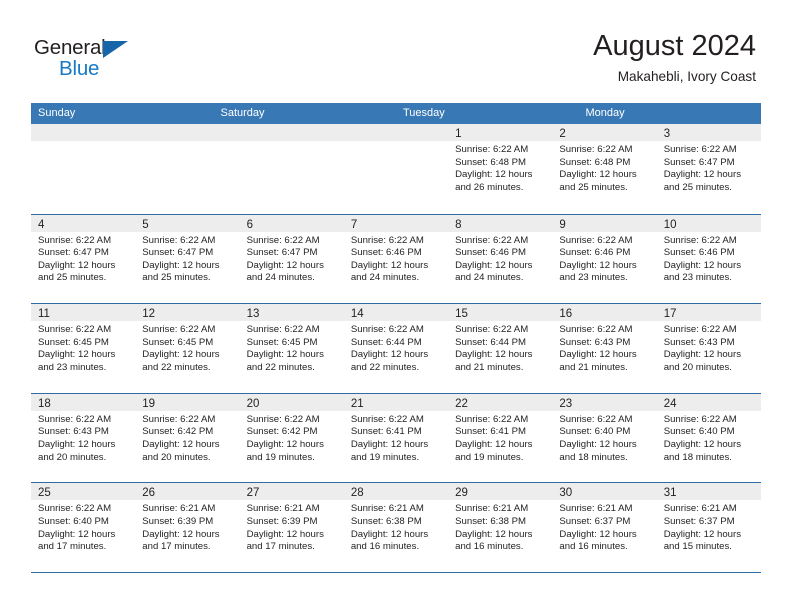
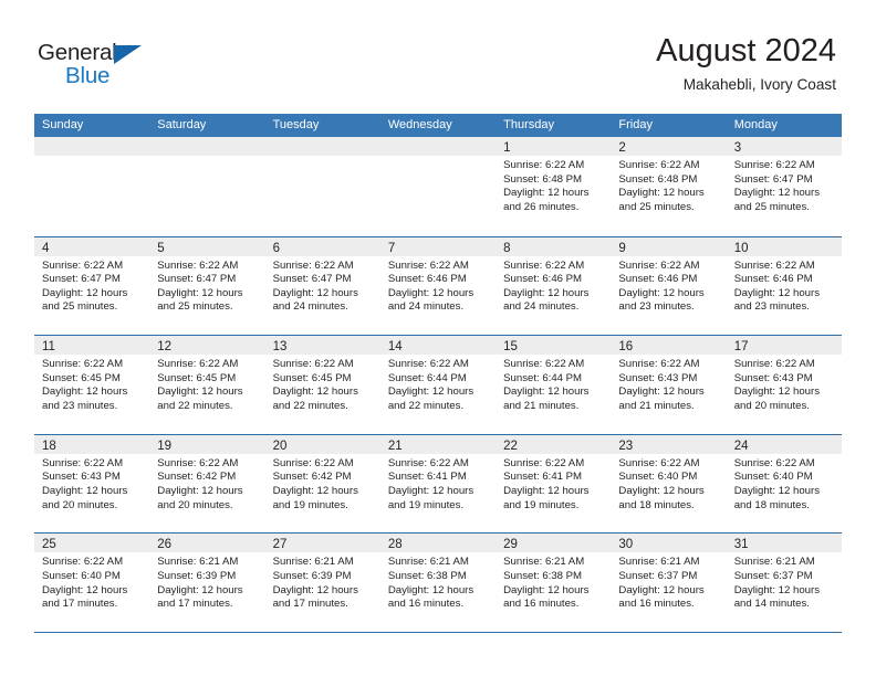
  General
  Blue
  August 2024
  Makahebli, Ivory Coast
  Sunday
  Saturday
  Tuesday
+ Wednesday
+ Thursday
+ Friday
  Monday
  1
  Sunrise: 6:22 AM
  Sunset: 6:48 PM
  Daylight: 12 hours and 26 minutes.
  2
  Sunrise: 6:22 AM
  Sunset: 6:48 PM
  Daylight: 12 hours and 25 minutes.
  3
  Sunrise: 6:22 AM
  Sunset: 6:47 PM
  Daylight: 12 hours and 25 minutes.
  4
  Sunrise: 6:22 AM
  Sunset: 6:47 PM
  Daylight: 12 hours and 25 minutes.
  5
  Sunrise: 6:22 AM
  Sunset: 6:47 PM
  Daylight: 12 hours and 25 minutes.
  6
  Sunrise: 6:22 AM
  Sunset: 6:47 PM
  Daylight: 12 hours and 24 minutes.
  7
  Sunrise: 6:22 AM
  Sunset: 6:46 PM
  Daylight: 12 hours and 24 minutes.
  8
  Sunrise: 6:22 AM
  Sunset: 6:46 PM
  Daylight: 12 hours and 24 minutes.
  9
  Sunrise: 6:22 AM
  Sunset: 6:46 PM
  Daylight: 12 hours and 23 minutes.
  10
  Sunrise: 6:22 AM
  Sunset: 6:46 PM
  Daylight: 12 hours and 23 minutes.
  11
  Sunrise: 6:22 AM
  Sunset: 6:45 PM
  Daylight: 12 hours and 23 minutes.
  12
  Sunrise: 6:22 AM
  Sunset: 6:45 PM
  Daylight: 12 hours and 22 minutes.
  13
  Sunrise: 6:22 AM
  Sunset: 6:45 PM
  Daylight: 12 hours and 22 minutes.
  14
  Sunrise: 6:22 AM
  Sunset: 6:44 PM
  Daylight: 12 hours and 22 minutes.
  15
  Sunrise: 6:22 AM
  Sunset: 6:44 PM
  Daylight: 12 hours and 21 minutes.
  16
  Sunrise: 6:22 AM
  Sunset: 6:43 PM
  Daylight: 12 hours and 21 minutes.
  17
  Sunrise: 6:22 AM
  Sunset: 6:43 PM
  Daylight: 12 hours and 20 minutes.
  18
  Sunrise: 6:22 AM
  Sunset: 6:43 PM
  Daylight: 12 hours and 20 minutes.
  19
  Sunrise: 6:22 AM
  Sunset: 6:42 PM
  Daylight: 12 hours and 20 minutes.
  20
  Sunrise: 6:22 AM
  Sunset: 6:42 PM
  Daylight: 12 hours and 19 minutes.
  21
  Sunrise: 6:22 AM
  Sunset: 6:41 PM
  Daylight: 12 hours and 19 minutes.
  22
  Sunrise: 6:22 AM
  Sunset: 6:41 PM
  Daylight: 12 hours and 19 minutes.
  23
  Sunrise: 6:22 AM
  Sunset: 6:40 PM
  Daylight: 12 hours and 18 minutes.
  24
  Sunrise: 6:22 AM
  Sunset: 6:40 PM
  Daylight: 12 hours and 18 minutes.
  25
  Sunrise: 6:22 AM
  Sunset: 6:40 PM
  Daylight: 12 hours and 17 minutes.
  26
  Sunrise: 6:21 AM
  Sunset: 6:39 PM
  Daylight: 12 hours and 17 minutes.
  27
  Sunrise: 6:21 AM
  Sunset: 6:39 PM
  Daylight: 12 hours and 17 minutes.
  28
  Sunrise: 6:21 AM
  Sunset: 6:38 PM
  Daylight: 12 hours and 16 minutes.
  29
  Sunrise: 6:21 AM
  Sunset: 6:38 PM
  Daylight: 12 hours and 16 minutes.
  30
  Sunrise: 6:21 AM
  Sunset: 6:37 PM
  Daylight: 12 hours and 16 minutes.
  31
  Sunrise: 6:21 AM
  Sunset: 6:37 PM
- Daylight: 12 hours and 15 minutes.
+ Daylight: 12 hours and 14 minutes.
